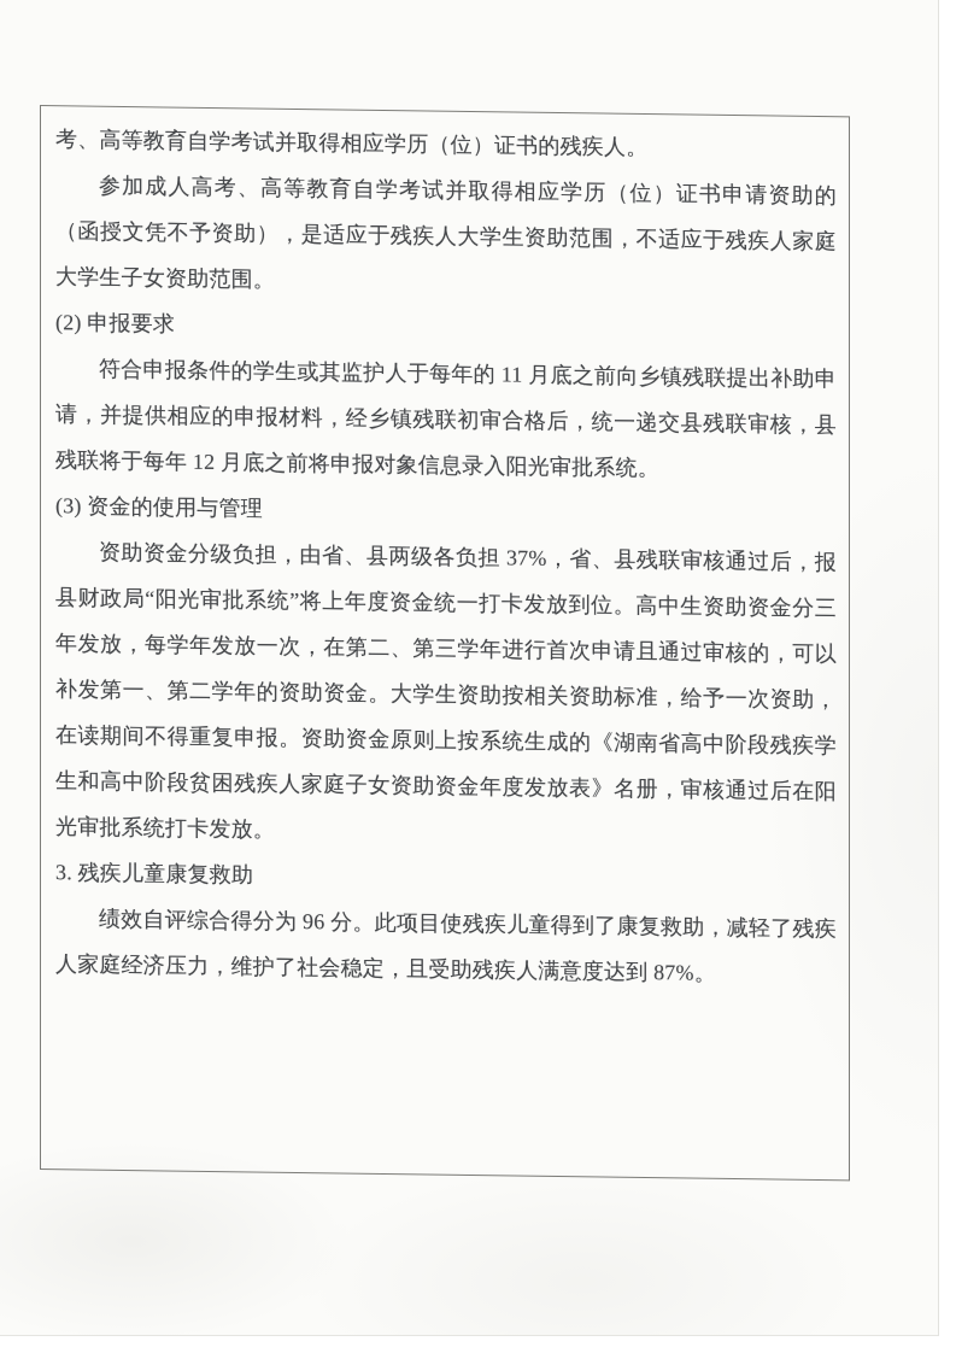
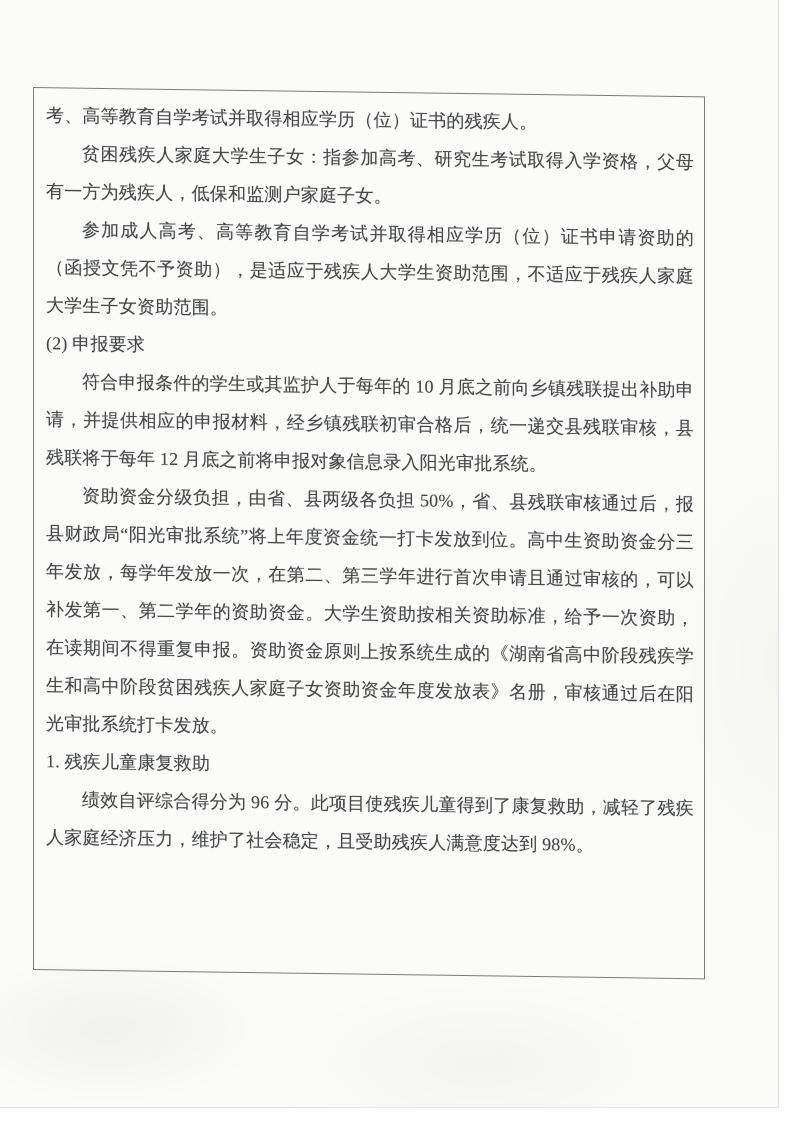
  考、高等教育自学考试并取得相应学历（位）证书的残疾人。
+ 贫困残疾人家庭大学生子女：指参加高考、研究生考试取得入学资格，父母有一方为残疾人，低保和监测户家庭子女。
  参加成人高考、高等教育自学考试并取得相应学历（位）证书申请资助的（函授文凭不予资助），是适应于残疾人大学生资助范围，不适应于残疾人家庭大学生子女资助范围。
  (2) 申报要求
- 符合申报条件的学生或其监护人于每年的 11 月底之前向乡镇残联提出补助申请，并提供相应的申报材料，经乡镇残联初审合格后，统一递交县残联审核，县残联将于每年 12 月底之前将申报对象信息录入阳光审批系统。
+ 符合申报条件的学生或其监护人于每年的 10 月底之前向乡镇残联提出补助申请，并提供相应的申报材料，经乡镇残联初审合格后，统一递交县残联审核，县残联将于每年 12 月底之前将申报对象信息录入阳光审批系统。
- (3) 资金的使用与管理
- 资助资金分级负担，由省、县两级各负担 37%，省、县残联审核通过后，报县财政局“阳光审批系统”将上年度资金统一打卡发放到位。高中生资助资金分三年发放，每学年发放一次，在第二、第三学年进行首次申请且通过审核的，可以补发第一、第二学年的资助资金。大学生资助按相关资助标准，给予一次资助，在读期间不得重复申报。资助资金原则上按系统生成的《湖南省高中阶段残疾学生和高中阶段贫困残疾人家庭子女资助资金年度发放表》名册，审核通过后在阳光审批系统打卡发放。
+ 资助资金分级负担，由省、县两级各负担 50%，省、县残联审核通过后，报县财政局“阳光审批系统”将上年度资金统一打卡发放到位。高中生资助资金分三年发放，每学年发放一次，在第二、第三学年进行首次申请且通过审核的，可以补发第一、第二学年的资助资金。大学生资助按相关资助标准，给予一次资助，在读期间不得重复申报。资助资金原则上按系统生成的《湖南省高中阶段残疾学生和高中阶段贫困残疾人家庭子女资助资金年度发放表》名册，审核通过后在阳光审批系统打卡发放。
- 3. 残疾儿童康复救助
+ 1. 残疾儿童康复救助
- 绩效自评综合得分为 96 分。此项目使残疾儿童得到了康复救助，减轻了残疾人家庭经济压力，维护了社会稳定，且受助残疾人满意度达到 87%。
+ 绩效自评综合得分为 96 分。此项目使残疾儿童得到了康复救助，减轻了残疾人家庭经济压力，维护了社会稳定，且受助残疾人满意度达到 98%。
